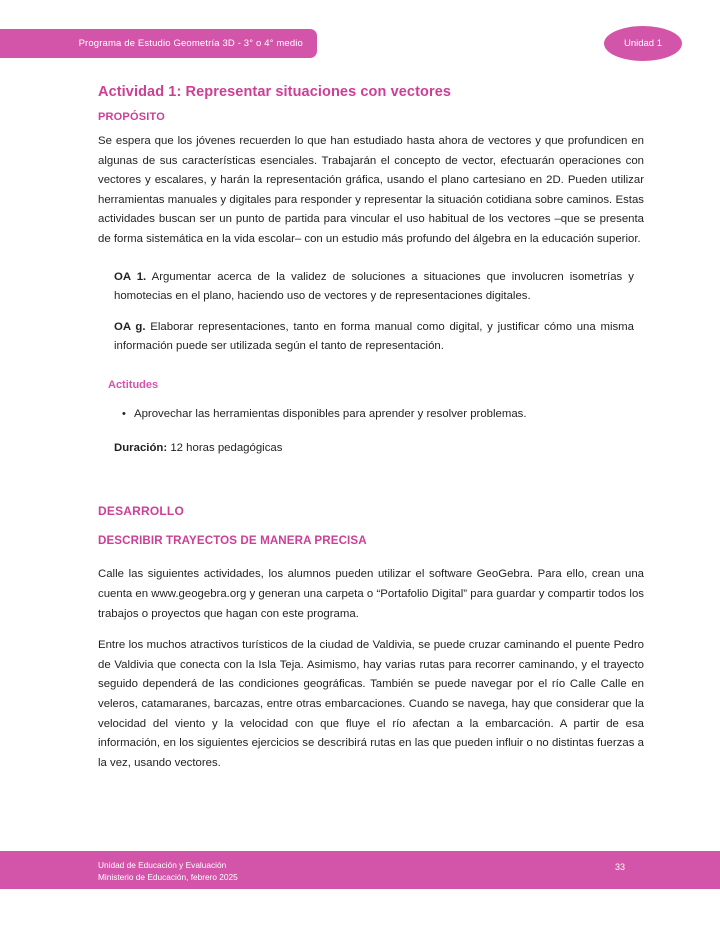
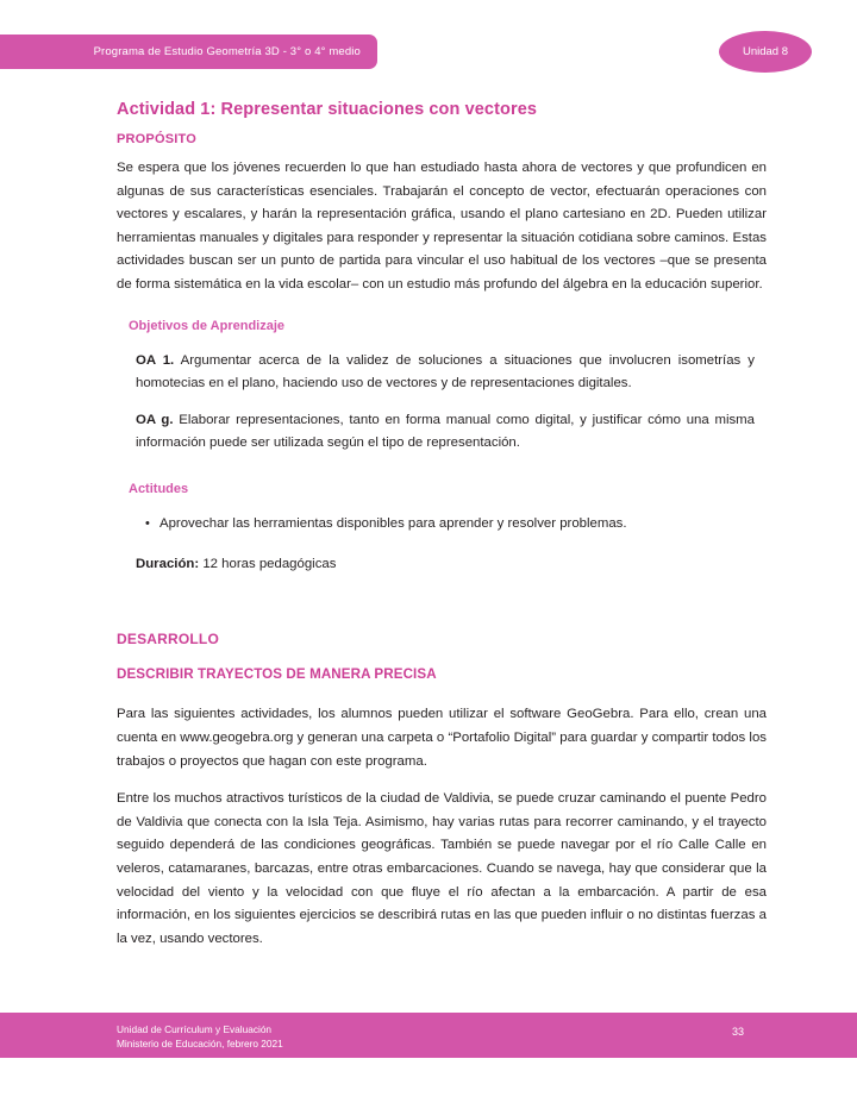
  Programa de Estudio Geometría 3D - 3° o 4° medio
- Unidad 1
+ Unidad 8
  Actividad 1: Representar situaciones con vectores
  PROPÓSITO
  Se espera que los jóvenes recuerden lo que han estudiado hasta ahora de vectores y que profundicen en algunas de sus características esenciales. Trabajarán el concepto de vector, efectuarán operaciones con vectores y escalares, y harán la representación gráfica, usando el plano cartesiano en 2D. Pueden utilizar herramientas manuales y digitales para responder y representar la situación cotidiana sobre caminos. Estas actividades buscan ser un punto de partida para vincular el uso habitual de los vectores –que se presenta de forma sistemática en la vida escolar– con un estudio más profundo del álgebra en la educación superior.
+ Objetivos de Aprendizaje
  OA 1. Argumentar acerca de la validez de soluciones a situaciones que involucren isometrías y homotecias en el plano, haciendo uso de vectores y de representaciones digitales.
- OA g. Elaborar representaciones, tanto en forma manual como digital, y justificar cómo una misma información puede ser utilizada según el tanto de representación.
+ OA g. Elaborar representaciones, tanto en forma manual como digital, y justificar cómo una misma información puede ser utilizada según el tipo de representación.
  Actitudes
  •
  Aprovechar las herramientas disponibles para aprender y resolver problemas.
  Duración: 12 horas pedagógicas
  DESARROLLO
  DESCRIBIR TRAYECTOS DE MANERA PRECISA
- Calle las siguientes actividades, los alumnos pueden utilizar el software GeoGebra. Para ello, crean una cuenta en www.geogebra.org y generan una carpeta o “Portafolio Digital” para guardar y compartir todos los trabajos o proyectos que hagan con este programa.
+ Para las siguientes actividades, los alumnos pueden utilizar el software GeoGebra. Para ello, crean una cuenta en www.geogebra.org y generan una carpeta o “Portafolio Digital” para guardar y compartir todos los trabajos o proyectos que hagan con este programa.
  Entre los muchos atractivos turísticos de la ciudad de Valdivia, se puede cruzar caminando el puente Pedro de Valdivia que conecta con la Isla Teja. Asimismo, hay varias rutas para recorrer caminando, y el trayecto seguido dependerá de las condiciones geográficas. También se puede navegar por el río Calle Calle en veleros, catamaranes, barcazas, entre otras embarcaciones. Cuando se navega, hay que considerar que la velocidad del viento y la velocidad con que fluye el río afectan a la embarcación. A partir de esa información, en los siguientes ejercicios se describirá rutas en las que pueden influir o no distintas fuerzas a la vez, usando vectores.
- Unidad de Educación y Evaluación
+ Unidad de Currículum y Evaluación
- Ministerio de Educación, febrero 2025
+ Ministerio de Educación, febrero 2021
  33
